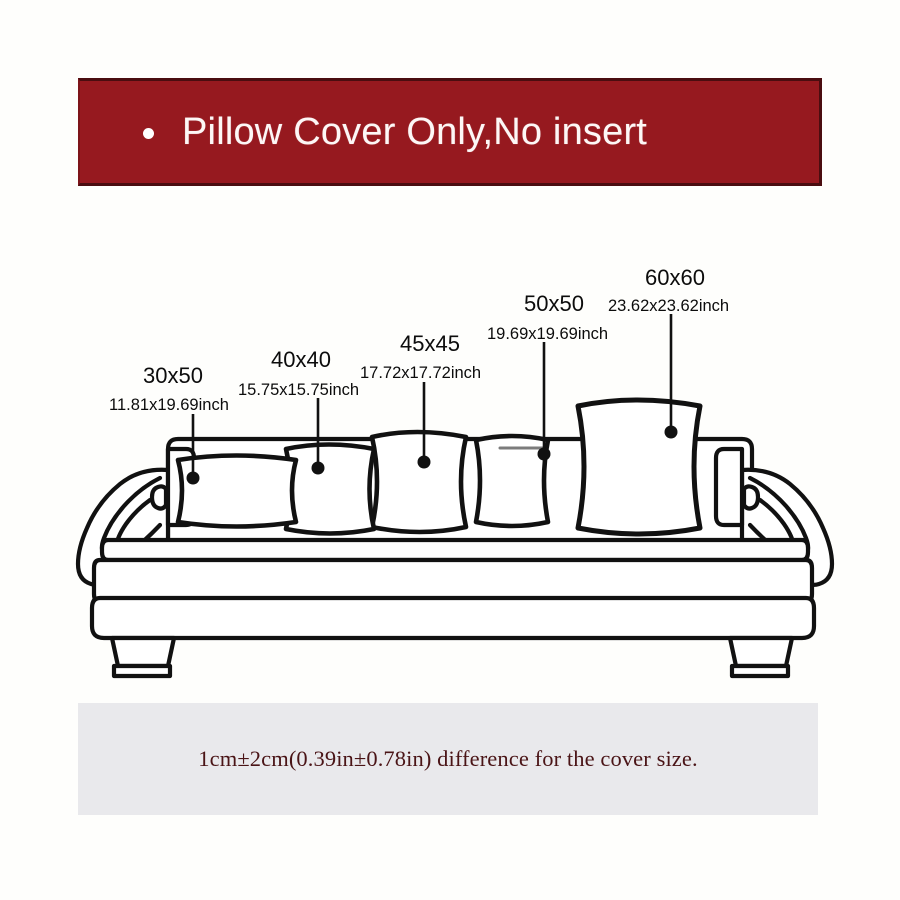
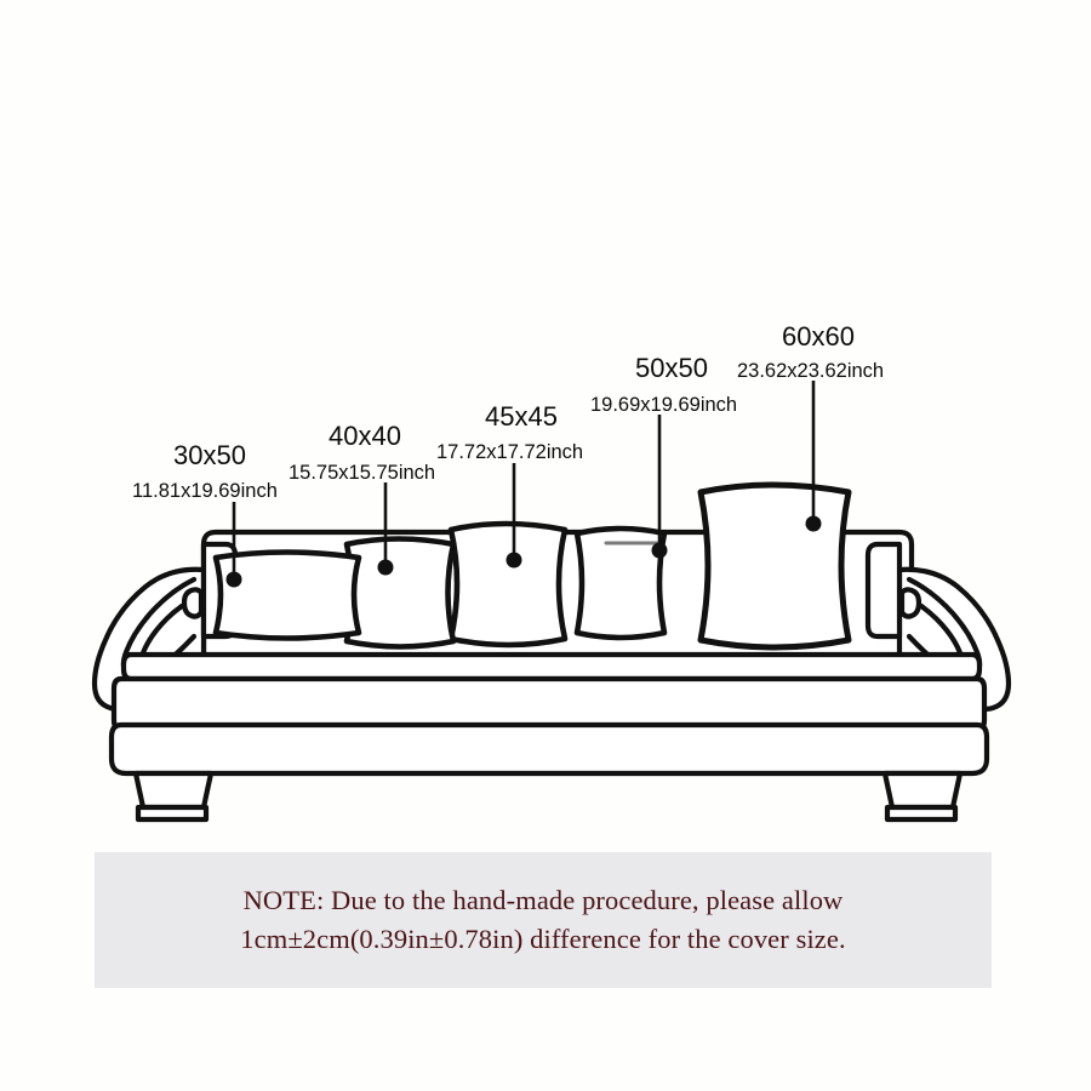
- Pillow Cover Only,No insert
  30x50
  11.81x19.69inch
  40x40
  15.75x15.75inch
  45x45
  17.72x17.72inch
  50x50
  19.69x19.69inch
  60x60
  23.62x23.62inch
+ NOTE: Due to the hand-made procedure, please allow
  1cm±2cm(0.39in±0.78in) difference for the cover size.
